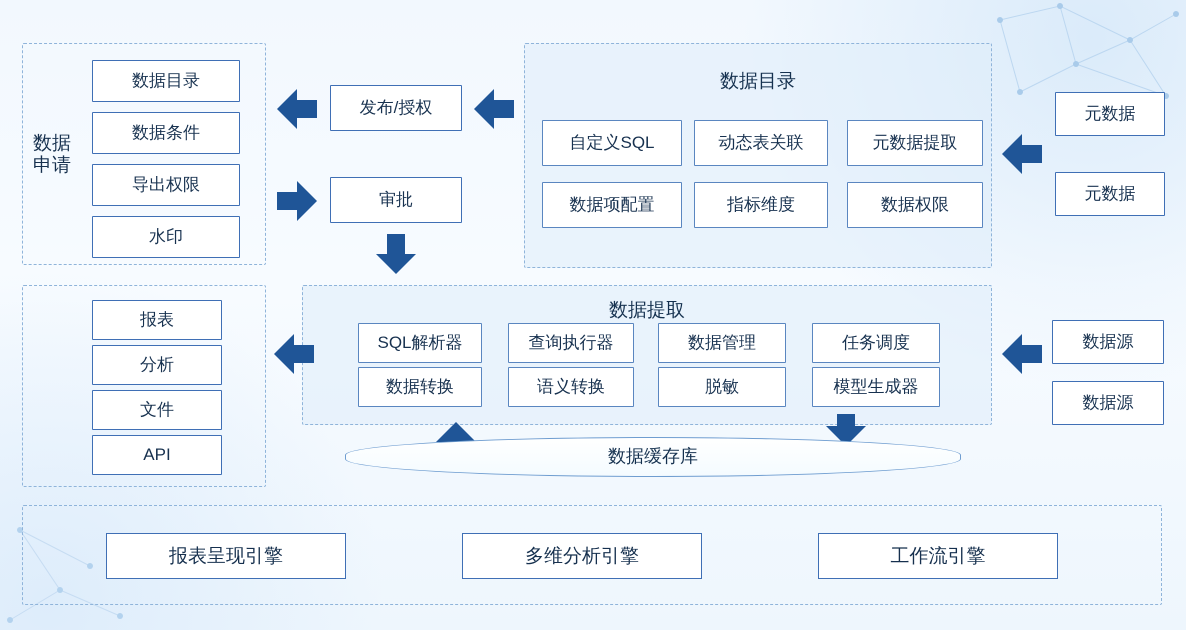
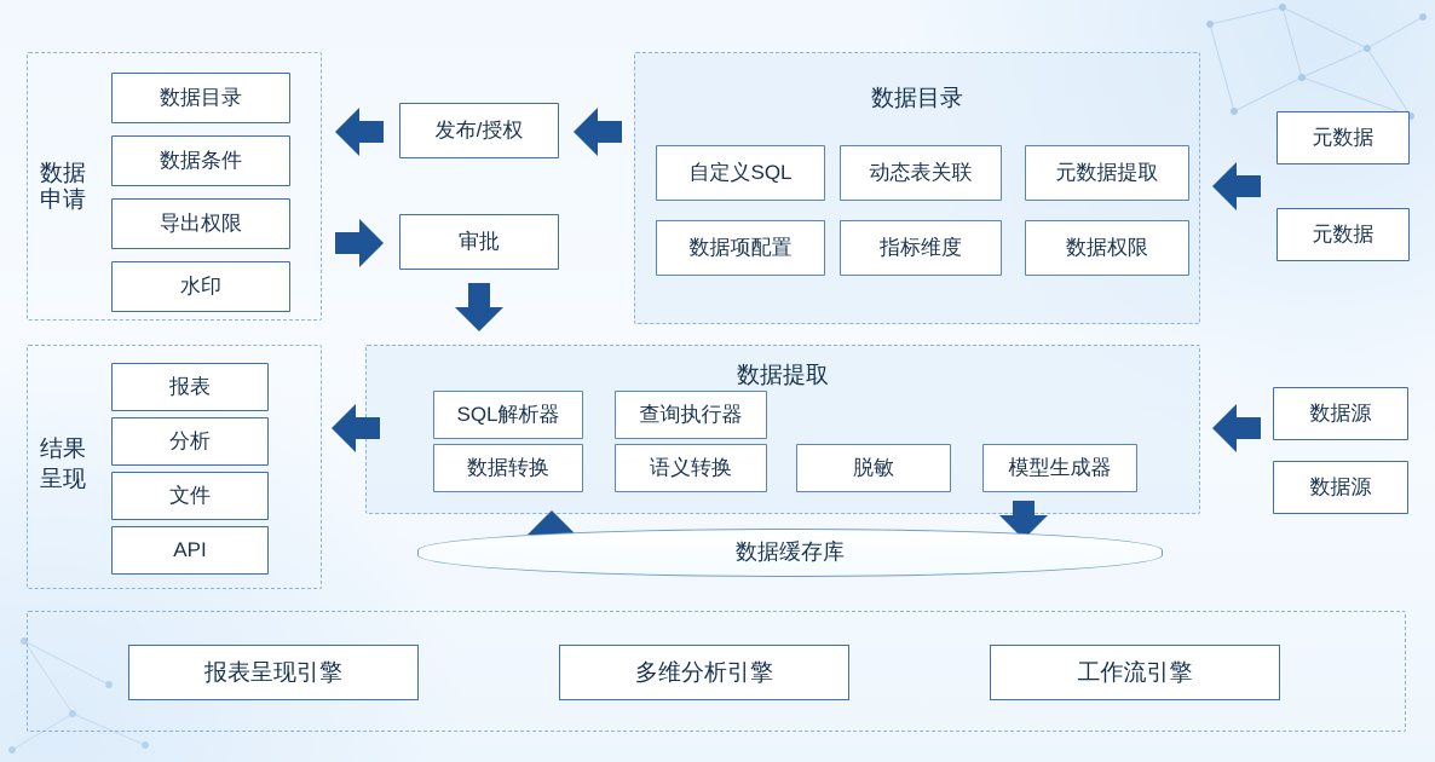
  数据申请
  数据目录
  数据条件
  导出权限
  水印
+ 结果呈现
  报表
  分析
  文件
  API
  发布/授权
  审批
  数据目录
  自定义SQL
  动态表关联
  元数据提取
  数据项配置
  指标维度
  数据权限
  数据提取
  SQL解析器
  查询执行器
- 数据管理
- 任务调度
  数据转换
  语义转换
  脱敏
  模型生成器
  数据缓存库
  元数据
  元数据
  数据源
  数据源
  报表呈现引擎
  多维分析引擎
  工作流引擎
